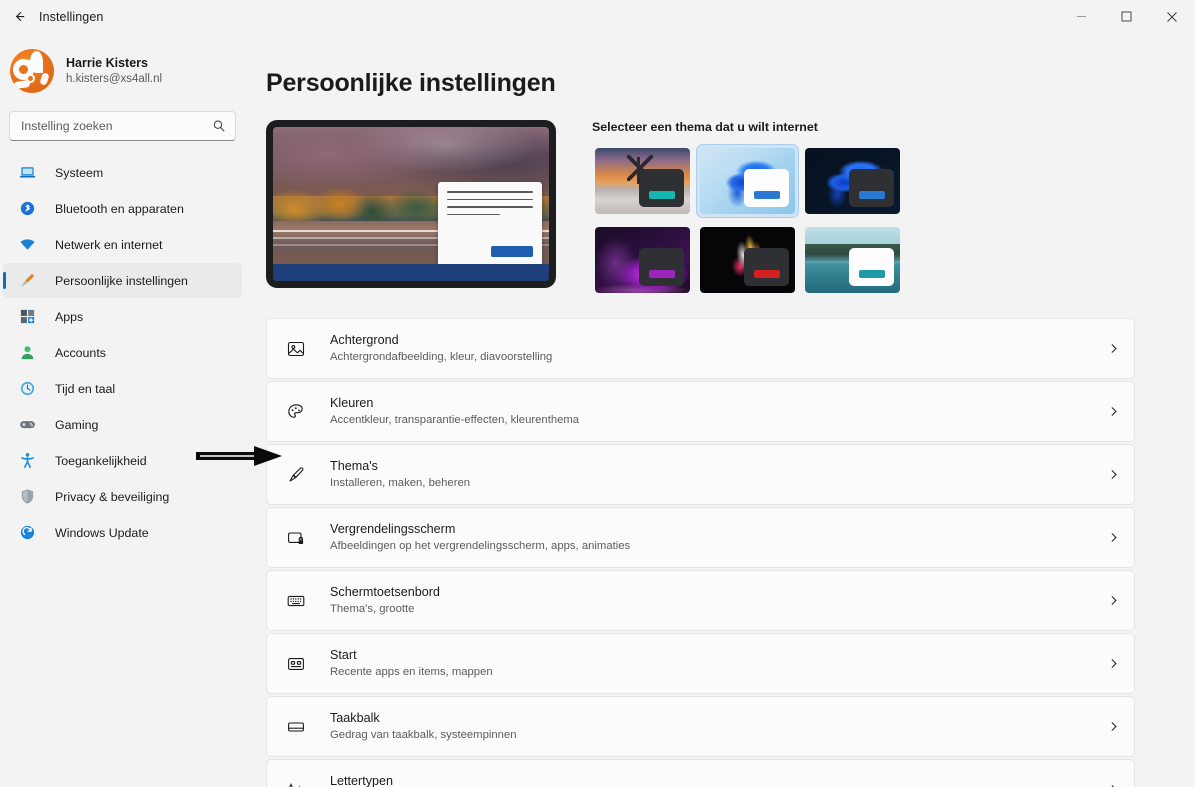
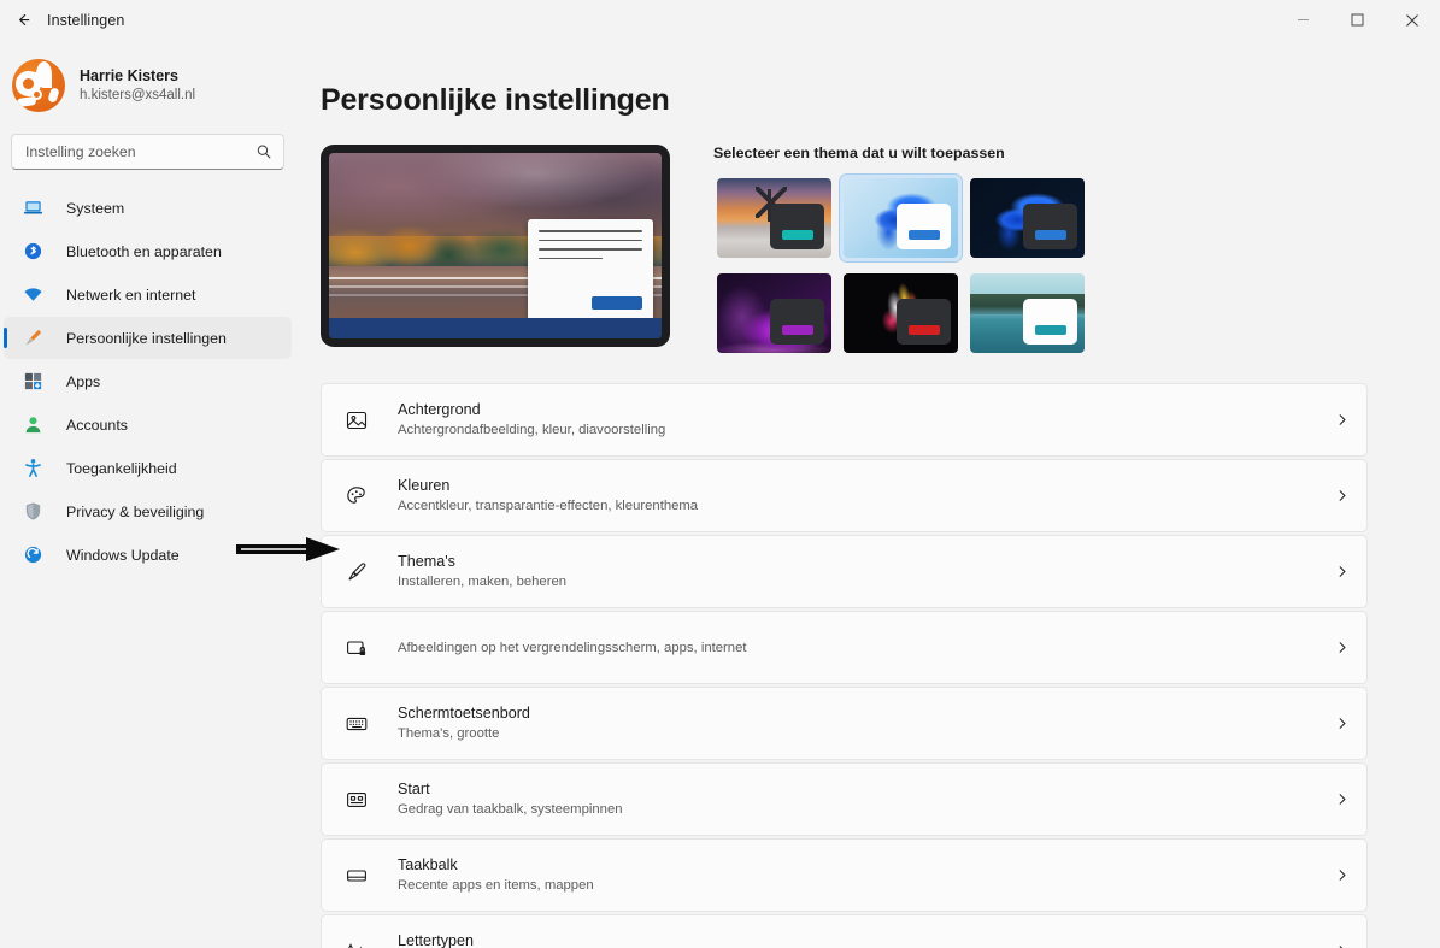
  Instellingen
  Harrie Kisters
  h.kisters@xs4all.nl
  Instelling zoeken
  Systeem
  Bluetooth en apparaten
  Netwerk en internet
  Persoonlijke instellingen
  Apps
  Accounts
- Tijd en taal
- Gaming
  Toegankelijkheid
  Privacy & beveiliging
  Windows Update
  Persoonlijke instellingen
- Selecteer een thema dat u wilt internet
+ Selecteer een thema dat u wilt toepassen
  Achtergrond
  Achtergrondafbeelding, kleur, diavoorstelling
  Kleuren
  Accentkleur, transparantie-effecten, kleurenthema
  Thema's
  Installeren, maken, beheren
- Vergrendelingsscherm
- Afbeeldingen op het vergrendelingsscherm, apps, animaties
+ Afbeeldingen op het vergrendelingsscherm, apps, internet
  Schermtoetsenbord
  Thema's, grootte
  Start
- Recente apps en items, mappen
+ Gedrag van taakbalk, systeempinnen
  Taakbalk
- Gedrag van taakbalk, systeempinnen
+ Recente apps en items, mappen
  Lettertypen
